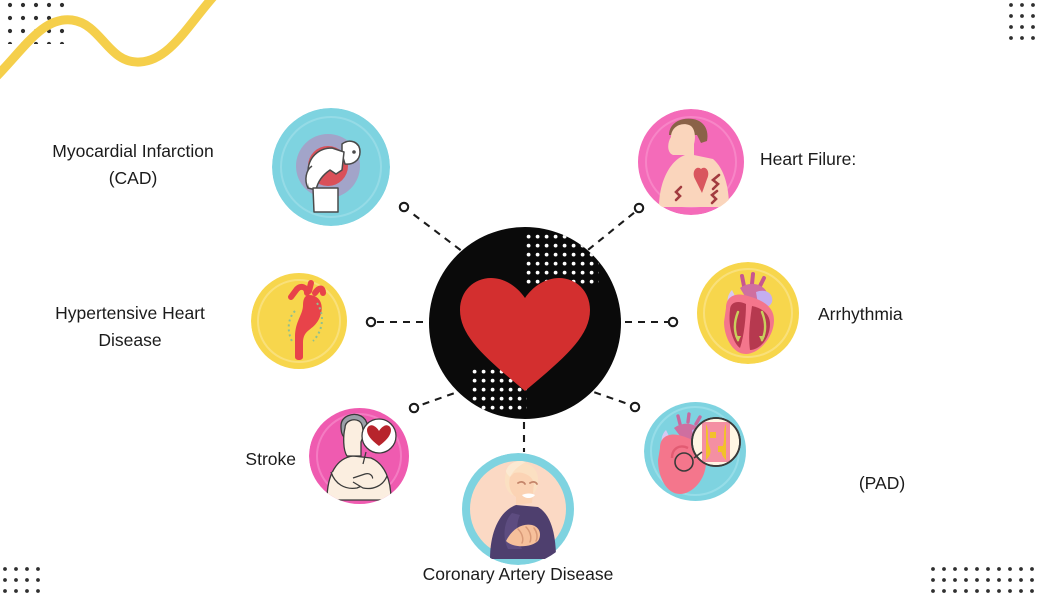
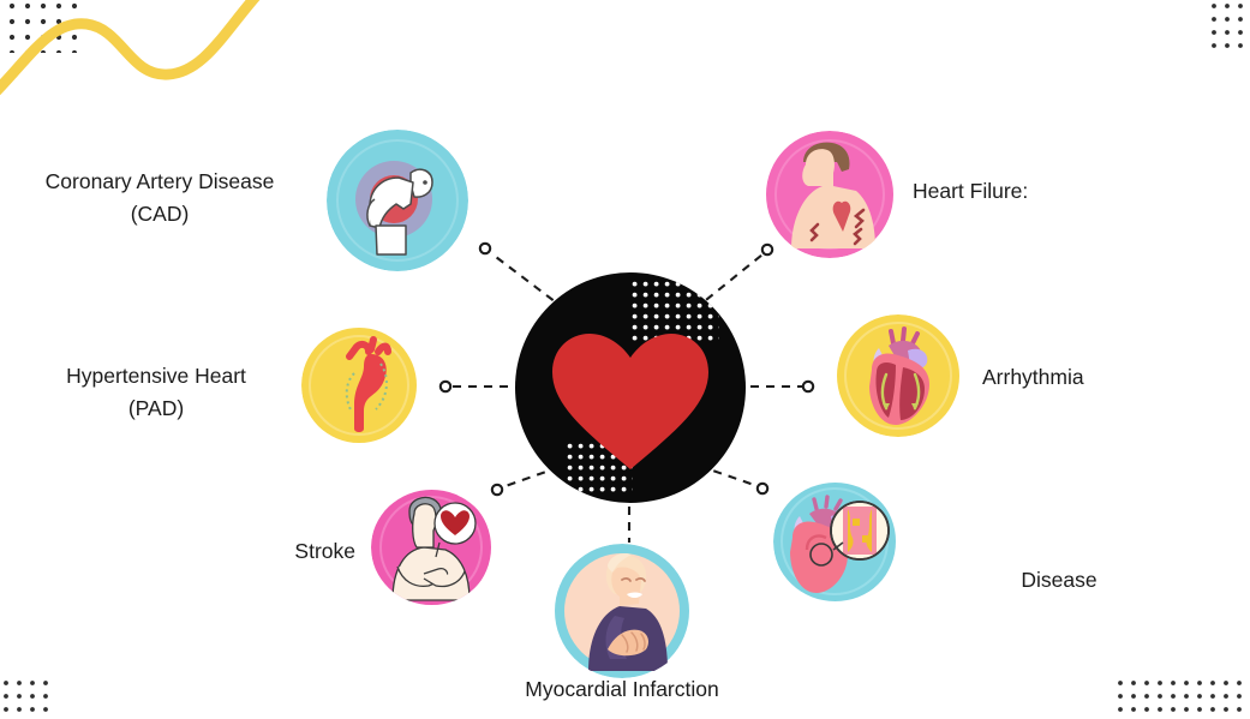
- Myocardial Infarction
+ Coronary Artery Disease
  (CAD)
  Heart Filure:
  Hypertensive Heart
- Disease
+ (PAD)
  Arrhythmia
  Stroke
- (PAD)
+ Disease
- Coronary Artery Disease
+ Myocardial Infarction
